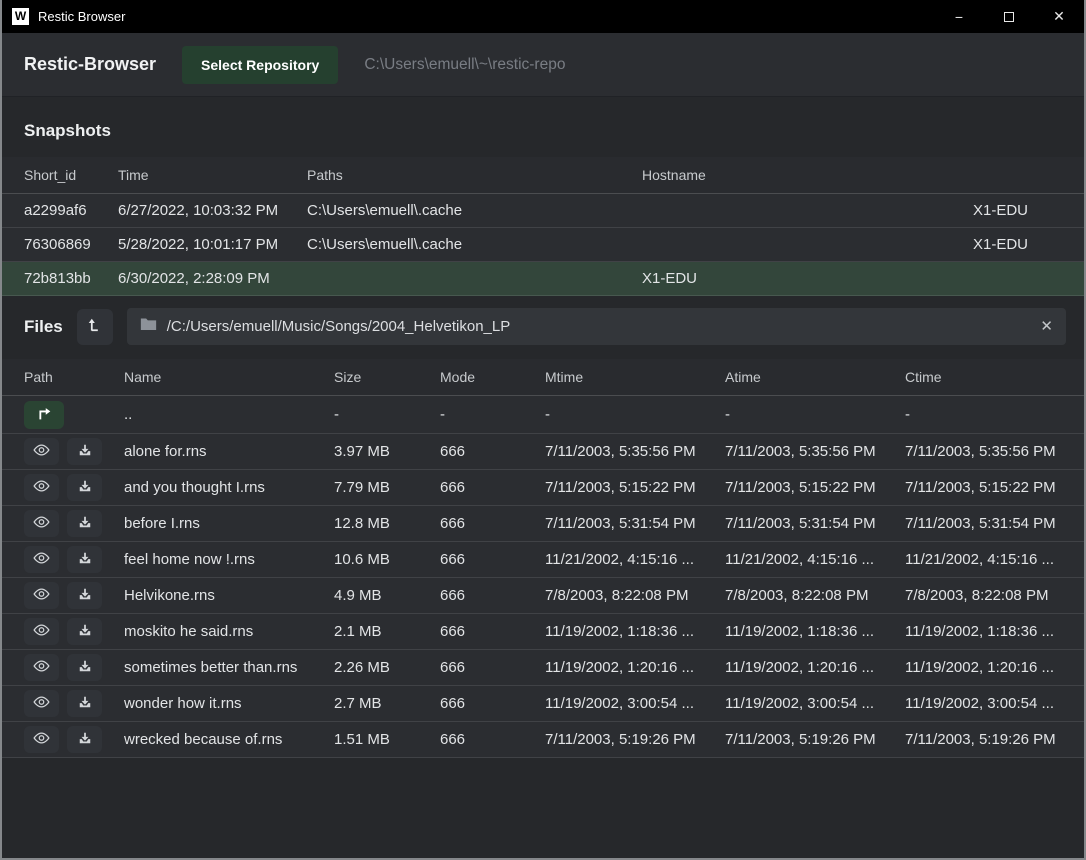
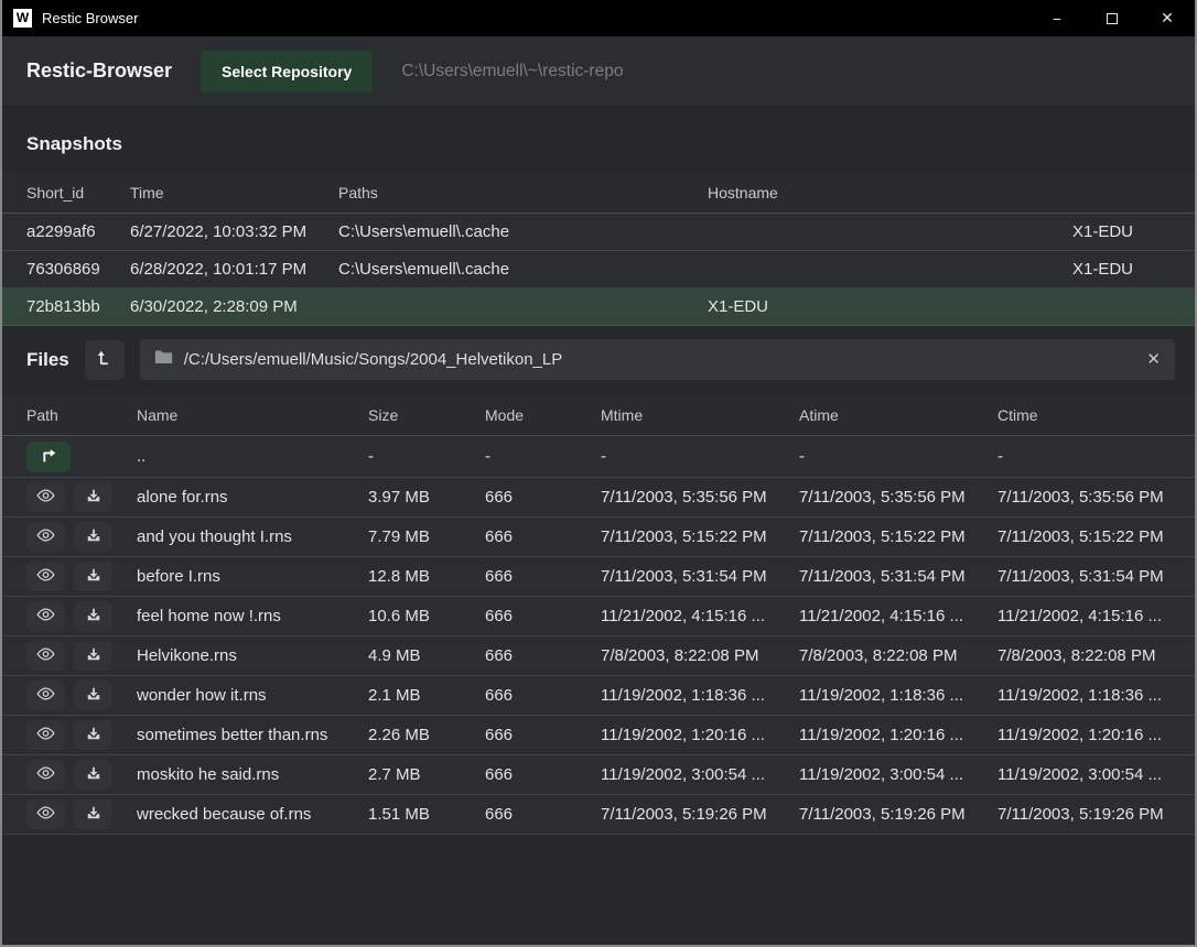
  W
  Restic Browser
  −
  ✕
  Restic-Browser
  Select Repository
  C:\Users\emuell\~\restic-repo
  Snapshots
  Short_id
  Time
  Paths
  Hostname
  a2299af6
  6/27/2022, 10:03:32 PM
  C:\Users\emuell\.cache
  X1-EDU
  76306869
- 5/28/2022, 10:01:17 PM
+ 6/28/2022, 10:01:17 PM
  C:\Users\emuell\.cache
  X1-EDU
  72b813bb
  6/30/2022, 2:28:09 PM
  X1-EDU
  Files
  /C:/Users/emuell/Music/Songs/2004_Helvetikon_LP
  ✕
  Path
  Name
  Size
  Mode
  Mtime
  Atime
  Ctime
  ..
  -
  -
  -
  -
  -
  alone for.rns
  3.97 MB
  666
  7/11/2003, 5:35:56 PM
  7/11/2003, 5:35:56 PM
  7/11/2003, 5:35:56 PM
  and you thought I.rns
  7.79 MB
  666
  7/11/2003, 5:15:22 PM
  7/11/2003, 5:15:22 PM
  7/11/2003, 5:15:22 PM
  before I.rns
  12.8 MB
  666
  7/11/2003, 5:31:54 PM
  7/11/2003, 5:31:54 PM
  7/11/2003, 5:31:54 PM
  feel home now !.rns
  10.6 MB
  666
  11/21/2002, 4:15:16 ...
  11/21/2002, 4:15:16 ...
  11/21/2002, 4:15:16 ...
  Helvikone.rns
  4.9 MB
  666
  7/8/2003, 8:22:08 PM
  7/8/2003, 8:22:08 PM
  7/8/2003, 8:22:08 PM
- moskito he said.rns
+ wonder how it.rns
  2.1 MB
  666
  11/19/2002, 1:18:36 ...
  11/19/2002, 1:18:36 ...
  11/19/2002, 1:18:36 ...
  sometimes better than.rns
  2.26 MB
  666
  11/19/2002, 1:20:16 ...
  11/19/2002, 1:20:16 ...
  11/19/2002, 1:20:16 ...
- wonder how it.rns
+ moskito he said.rns
  2.7 MB
  666
  11/19/2002, 3:00:54 ...
  11/19/2002, 3:00:54 ...
  11/19/2002, 3:00:54 ...
  wrecked because of.rns
  1.51 MB
  666
  7/11/2003, 5:19:26 PM
  7/11/2003, 5:19:26 PM
  7/11/2003, 5:19:26 PM
